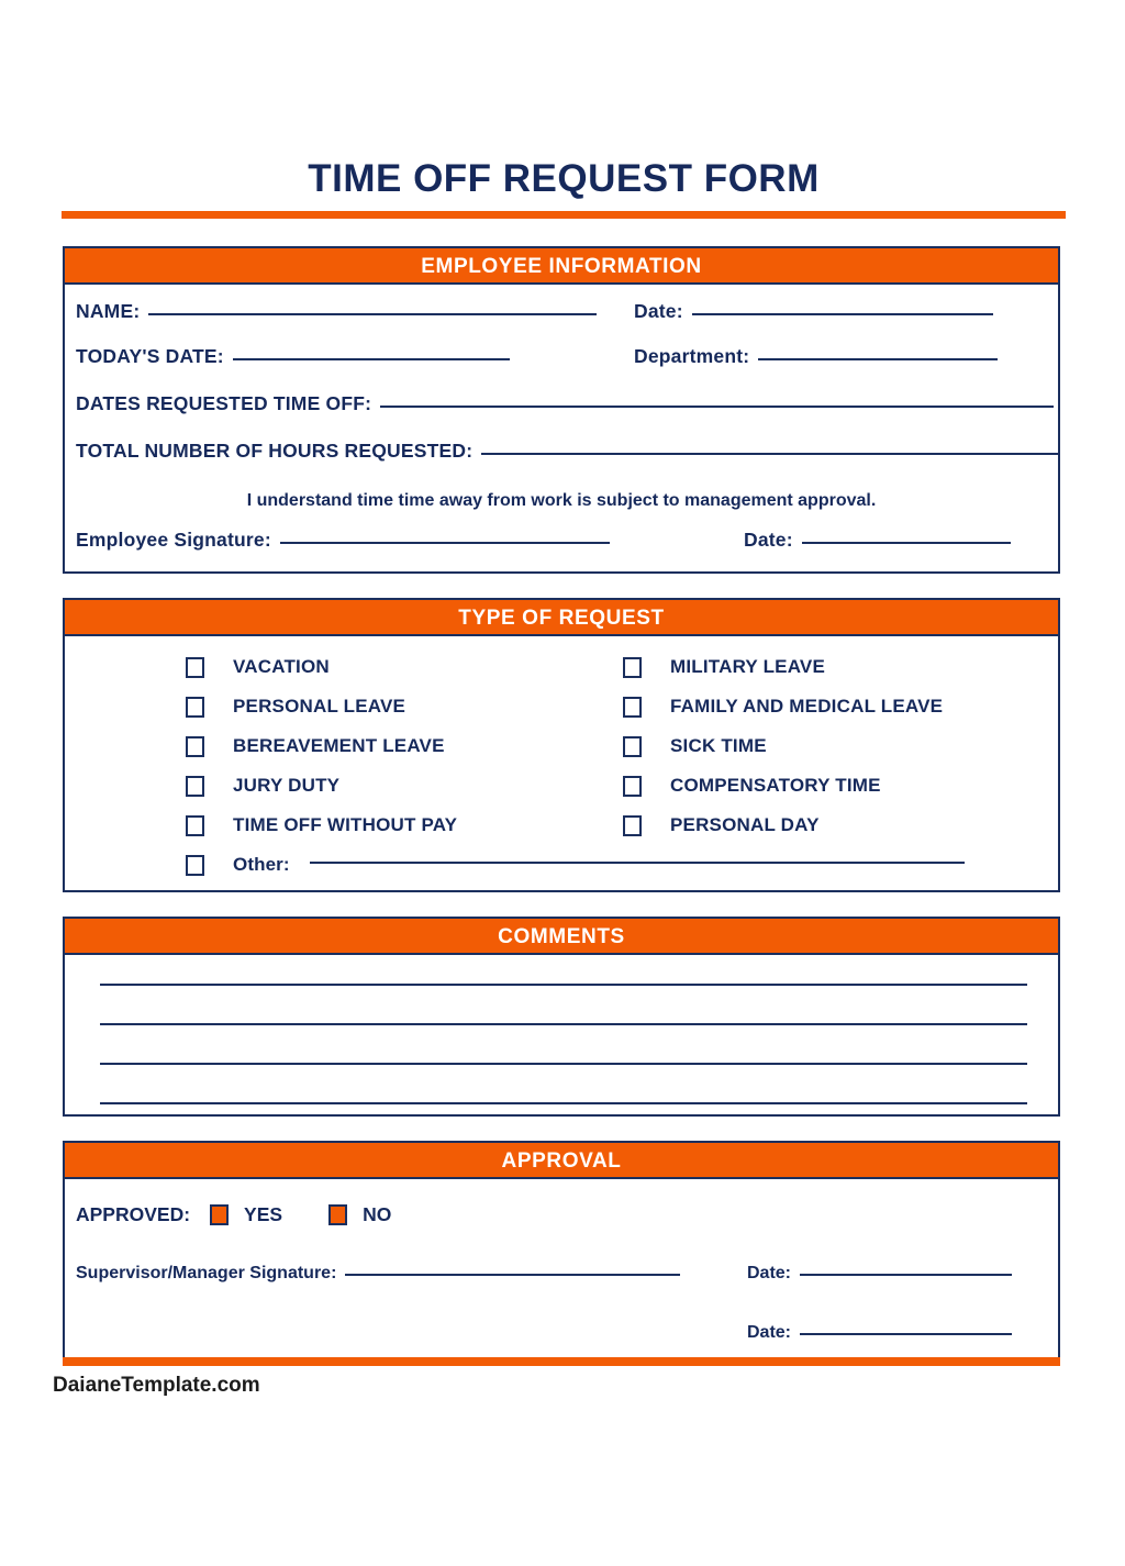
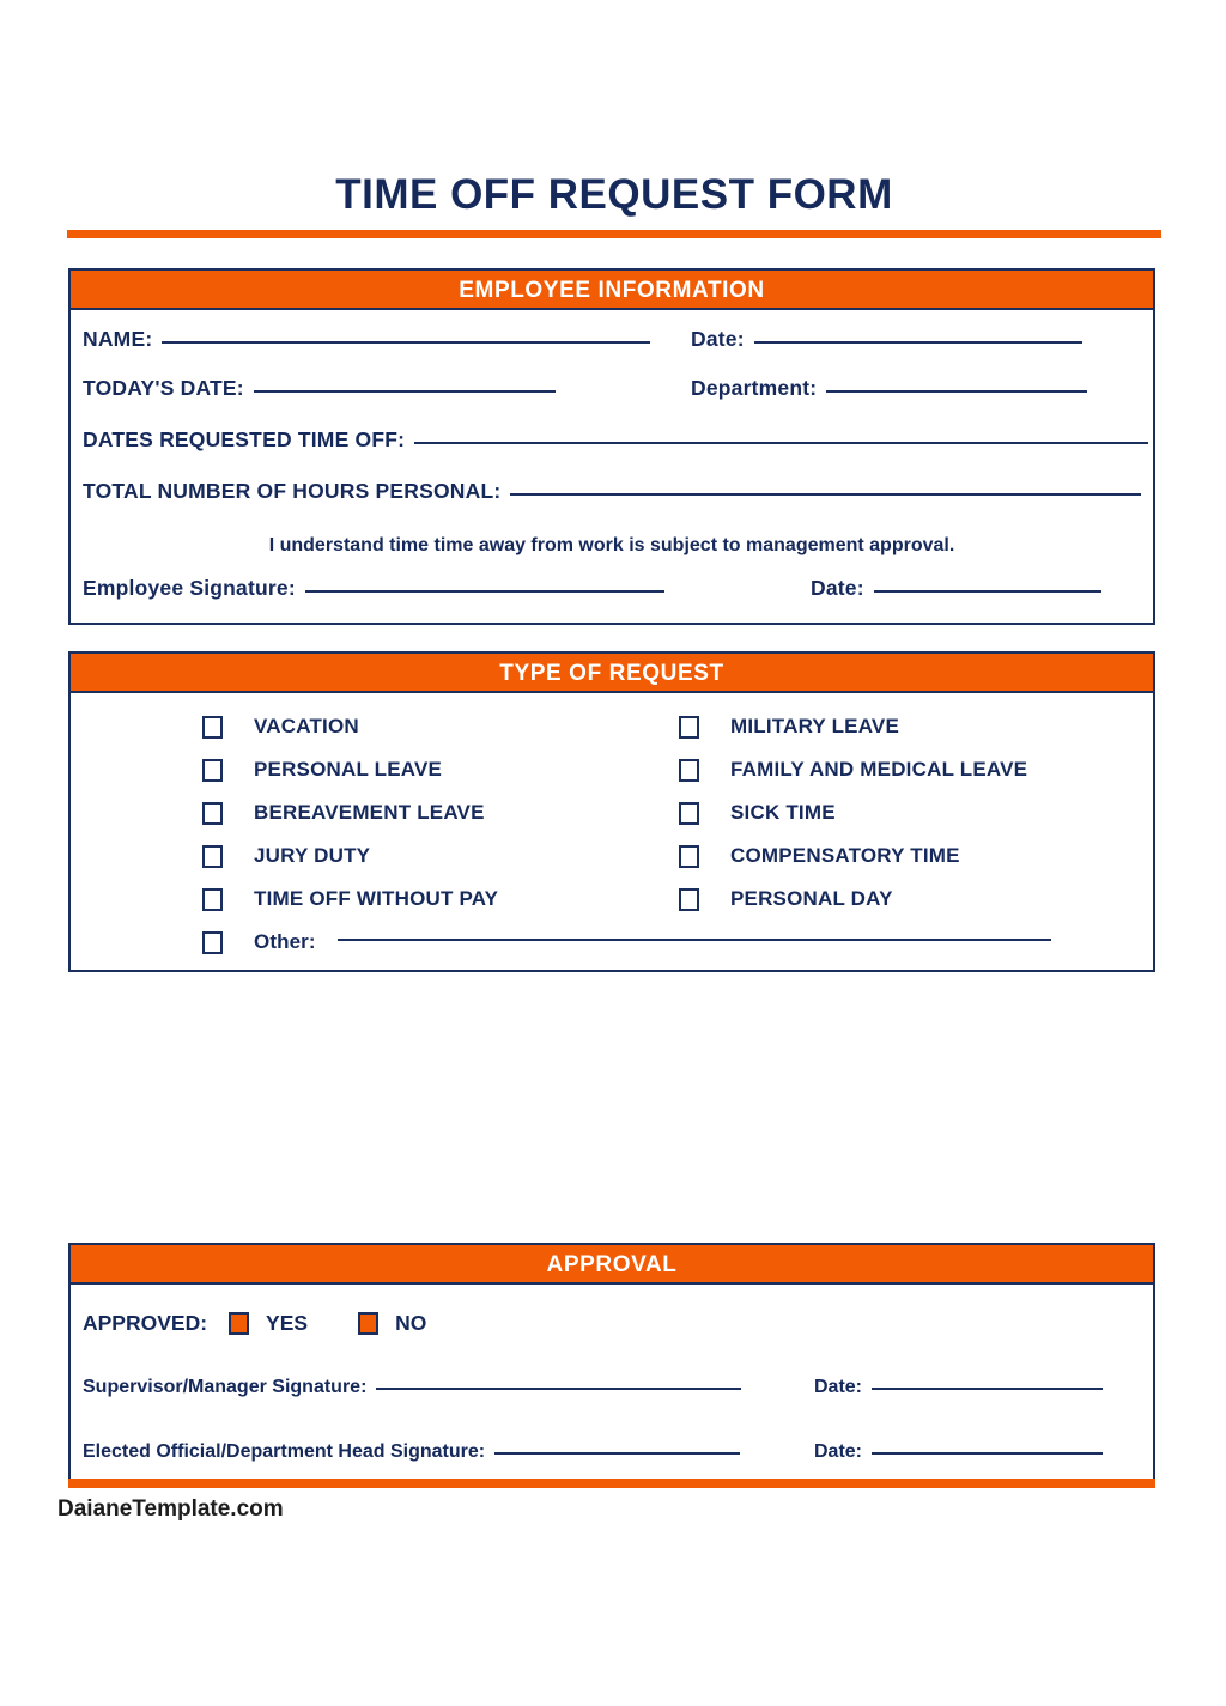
  TIME OFF REQUEST FORM
  EMPLOYEE INFORMATION
  NAME:
  Date:
  TODAY'S DATE:
  Department:
  DATES REQUESTED TIME OFF:
- TOTAL NUMBER OF HOURS REQUESTED:
+ TOTAL NUMBER OF HOURS PERSONAL:
  I understand time time away from work is subject to management approval.
  Employee Signature:
  Date:
  TYPE OF REQUEST
  VACATION
  PERSONAL LEAVE
  BEREAVEMENT LEAVE
  JURY DUTY
  TIME OFF WITHOUT PAY
  MILITARY LEAVE
  FAMILY AND MEDICAL LEAVE
  SICK TIME
  COMPENSATORY TIME
  PERSONAL DAY
  Other:
- COMMENTS
  APPROVAL
  APPROVED:
  YES
  NO
  Supervisor/Manager Signature:
  Date:
+ Elected Official/Department Head Signature:
  Date:
  DaianeTemplate.com
